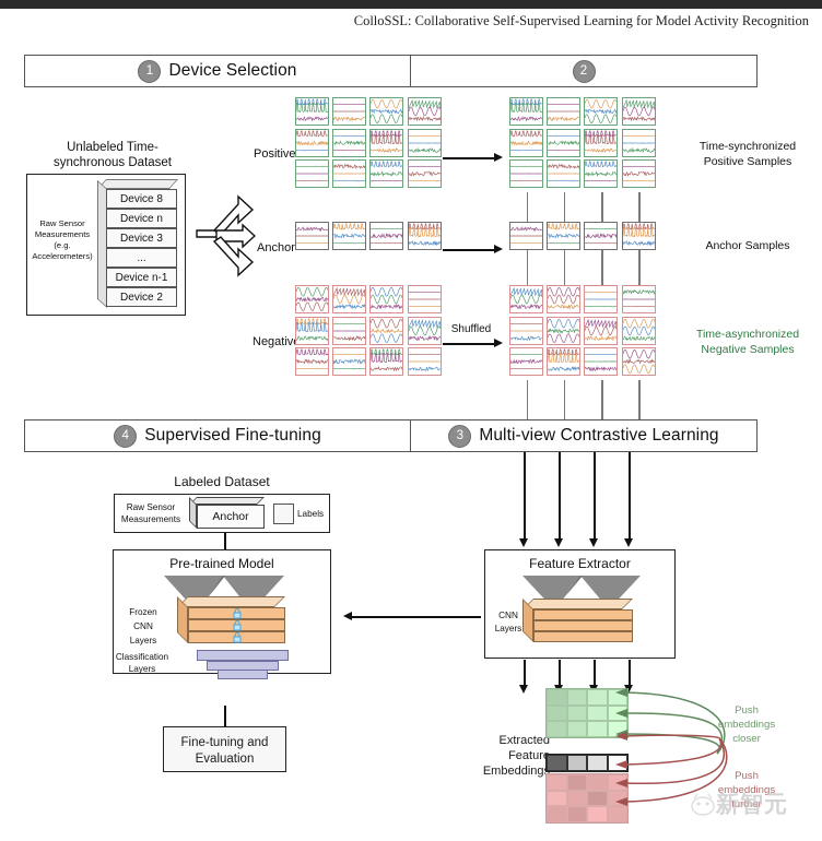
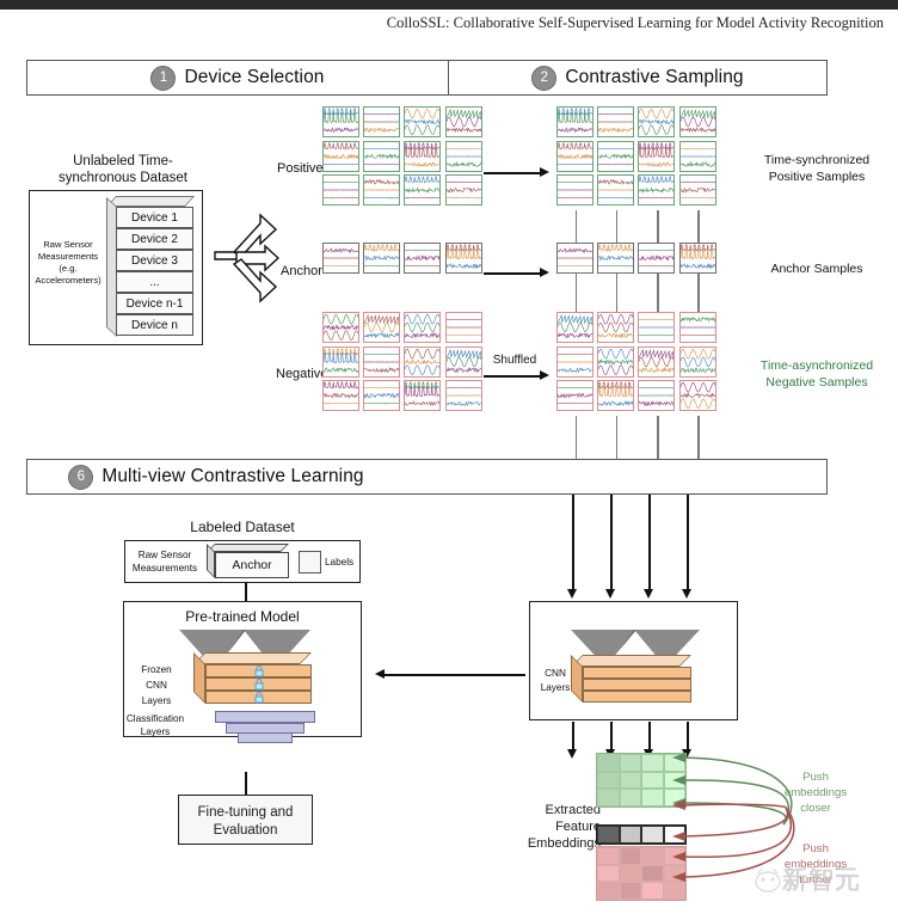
  ColloSSL: Collaborative Self-Supervised Learning for Model Activity Recognition
  1
  Device Selection
  2
+ Contrastive Sampling
  Unlabeled Time-
  synchronous Dataset
  Raw Sensor
  Measurements
  (e.g.
  Accelerometers)
- Device 8
+ Device 1
- Device n
+ Device 2
  Device 3
  ...
  Device n-1
- Device 2
+ Device n
  Positive
  Anchor
  Negativ
  Shuffled
  Time-synchronized
  Positive Samples
  Anchor Samples
  Time-asynchronized
  Negative Samples
- 4
- Supervised Fine-tuning
- 3
+ 6
  Multi-view Contrastive Learning
  Labeled Dataset
  Raw Sensor
  Measurements
  Anchor
  Labels
  Pre-trained Model
  Frozen
  CNN
  Layers
  Classification
  Layers
  Fine-tuning and
  Evaluation
- Feature Extractor
  CNN
  Layers
  Extracted
  Featur
  Embeddings
  Push
  embeddings
  closer
  Push
  embeddings
  further
  新智元
